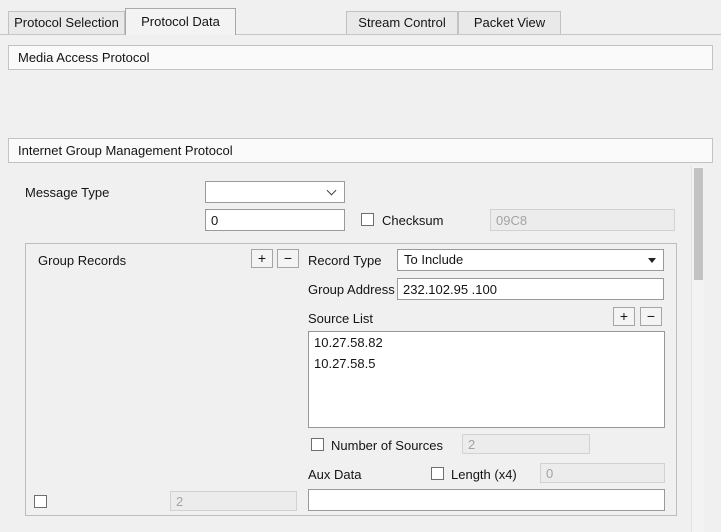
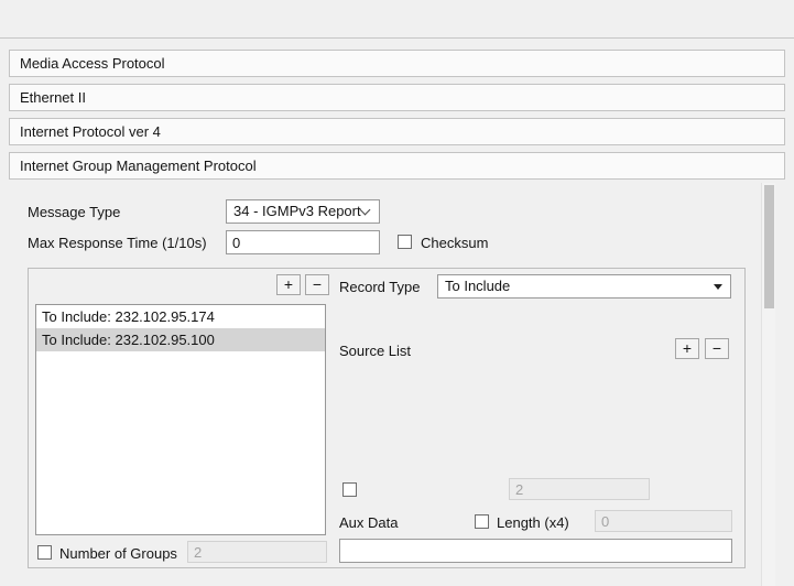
- Protocol Selection
- Protocol Data
- Stream Control
- Packet View
  Media Access Protocol
+ Ethernet II
+ Internet Protocol ver 4
  Internet Group Management Protocol
  Message Type
+ 34 - IGMPv3 Report
+ Max Response Time (1/10s)
  0
  Checksum
- 09C8
- Group Records
  +
  −
+ To Include: 232.102.95.174
+ To Include: 232.102.95.100
+ Number of Groups
  2
  Record Type
  To Include
- Group Address
- 232.102.95 .100
  Source List
  +
  −
- 10.27.58.82
- 10.27.58.5
- Number of Sources
  2
  Aux Data
  Length (x4)
  0
